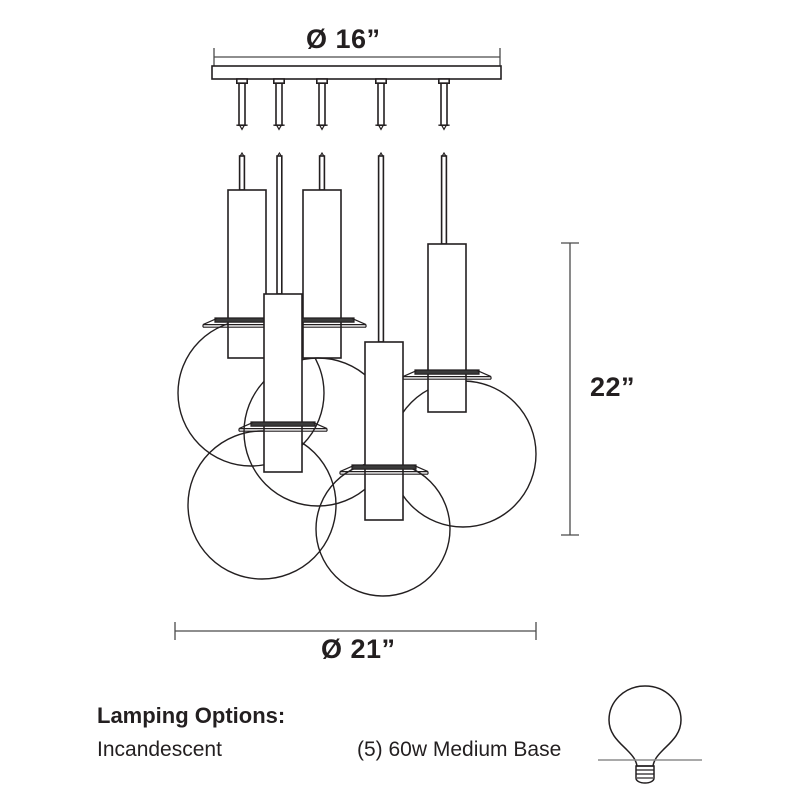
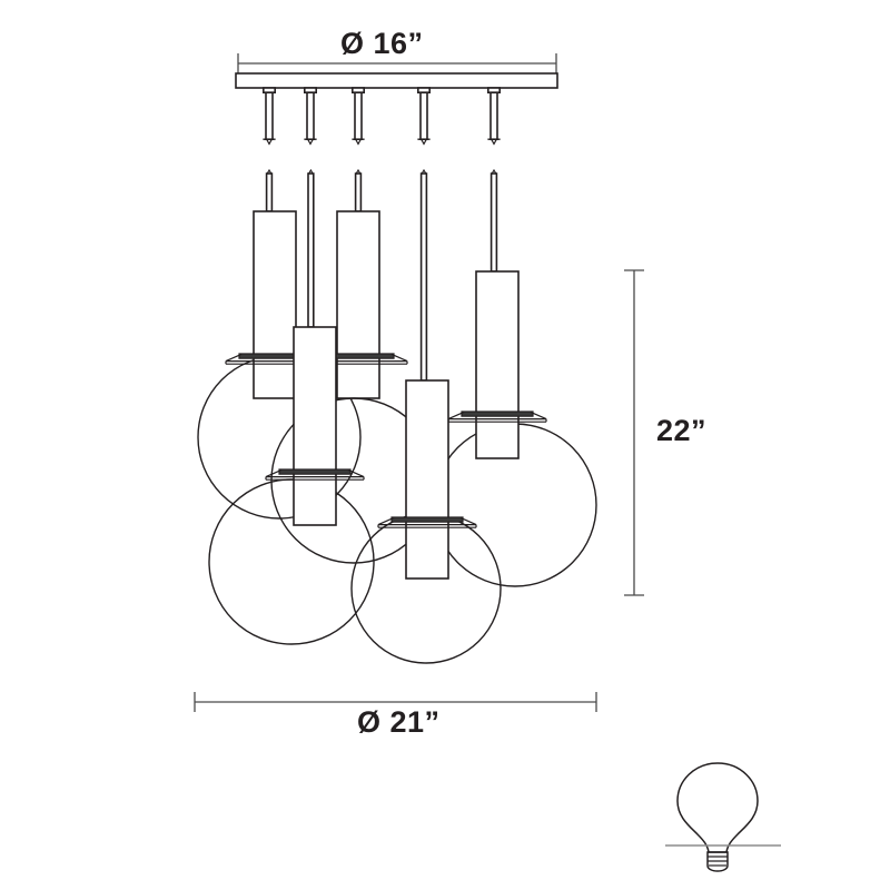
  Ø 16”
  22”
  Ø 21”
- Lamping Options:
- Incandescent
- (5) 60w Medium Base
